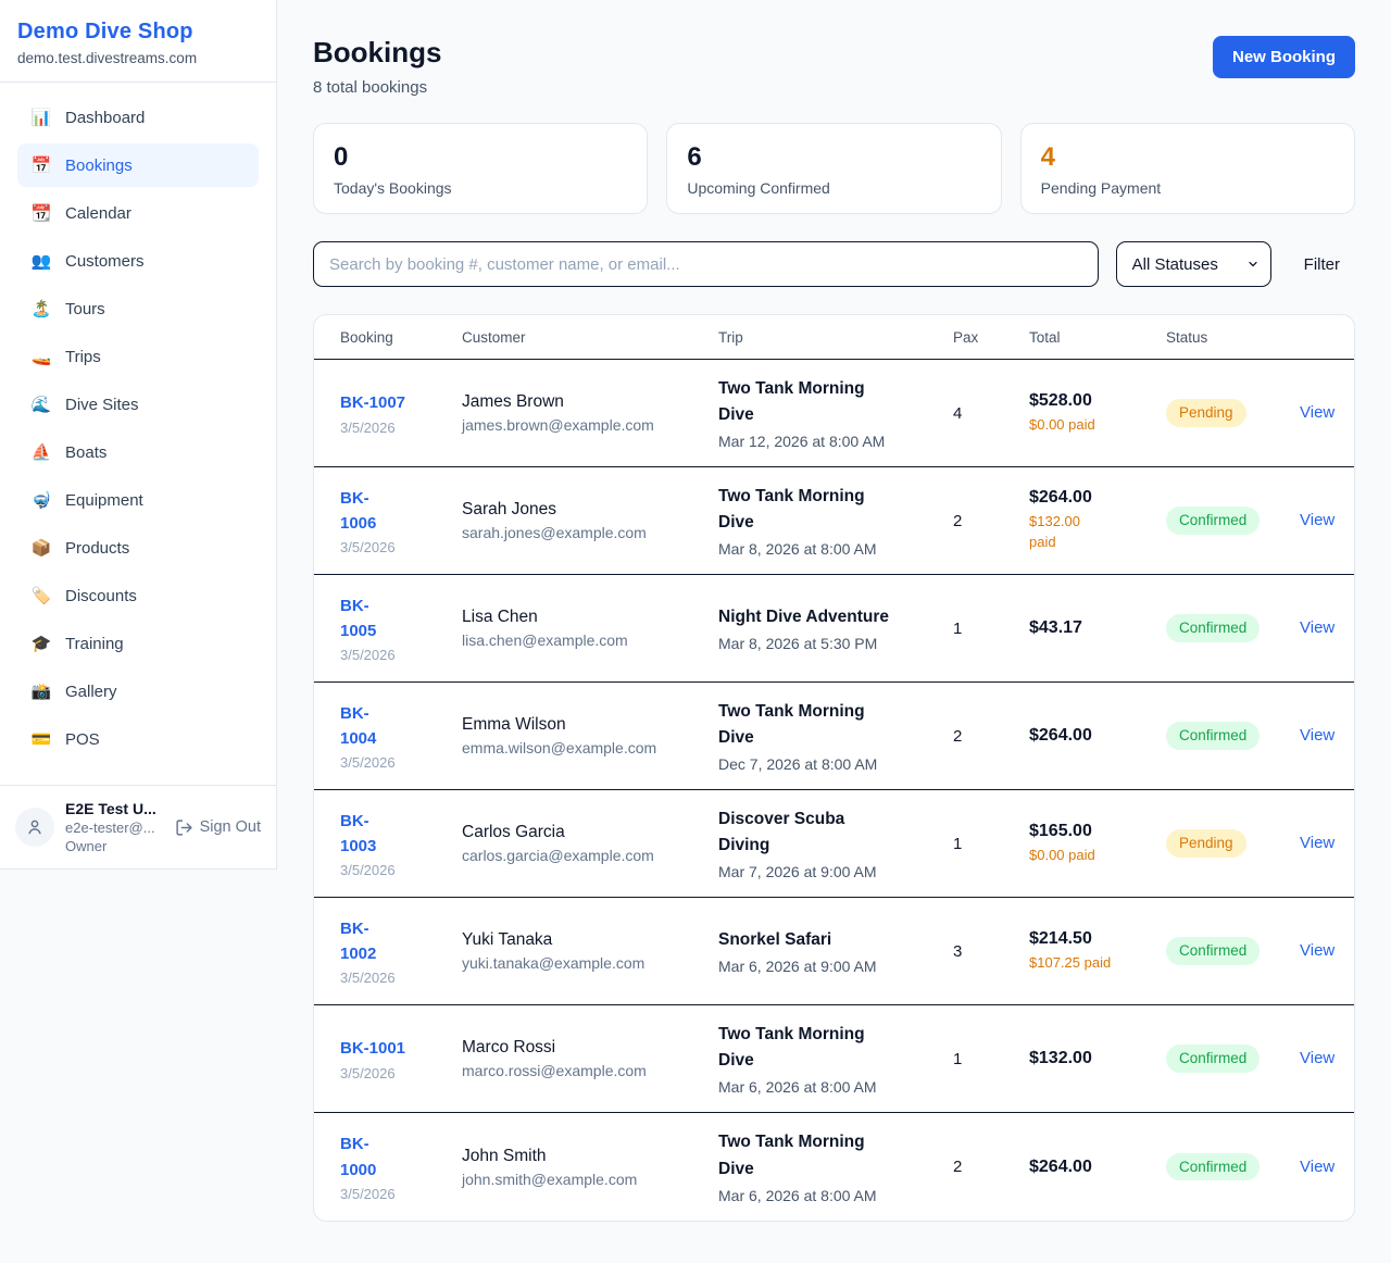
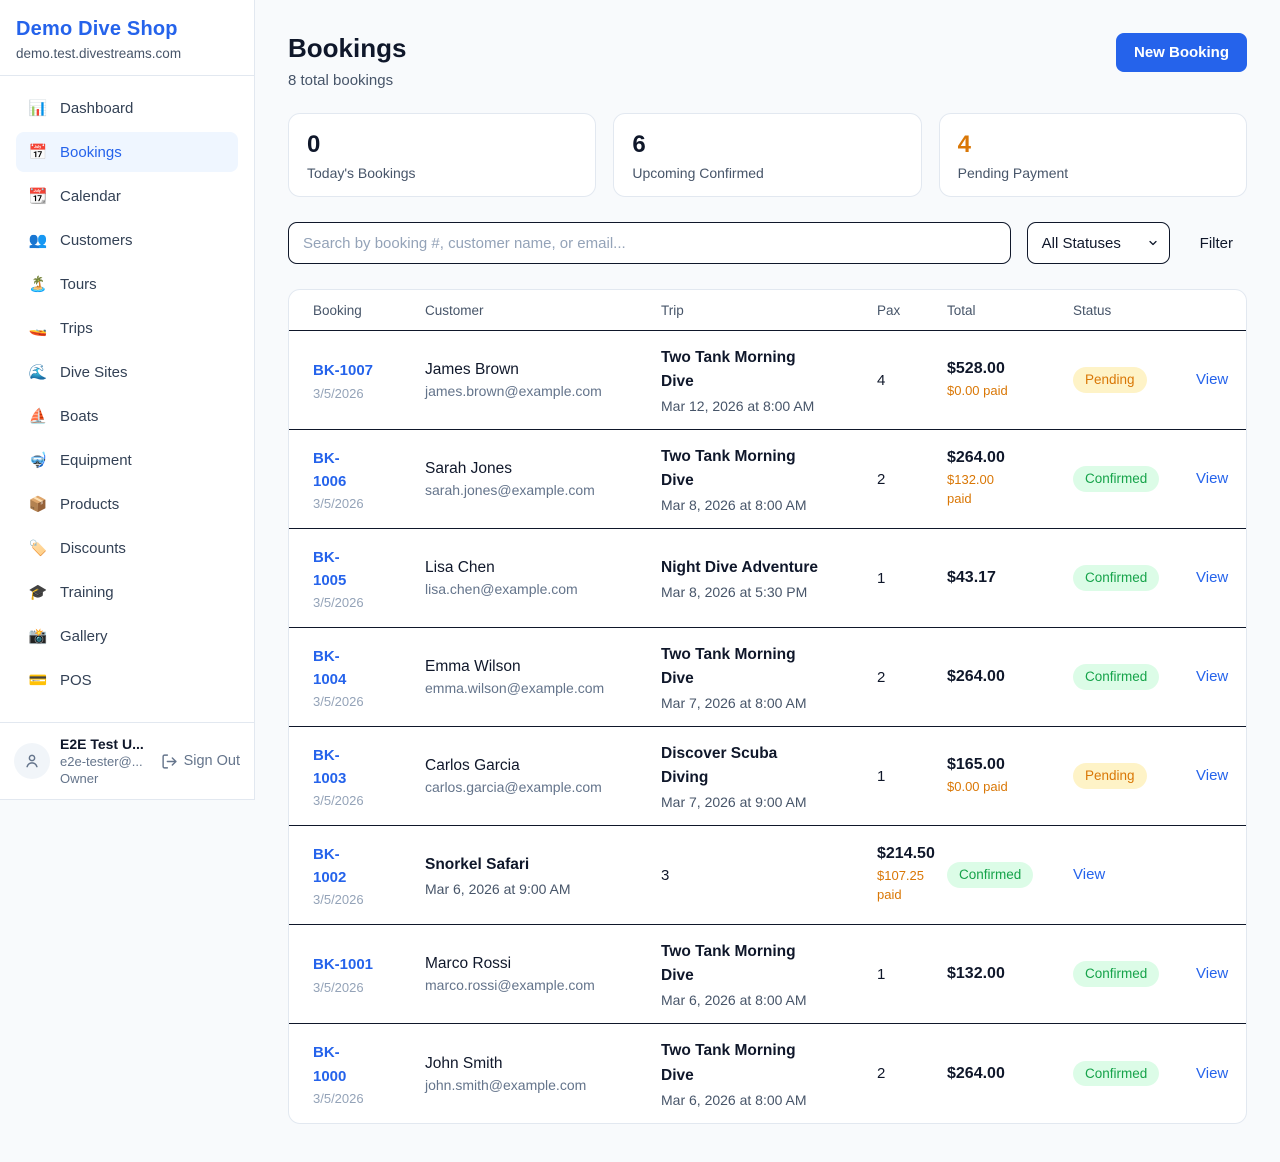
  Demo Dive Shop
  demo.test.divestreams.com
  📊
  Dashboard
  📅
  Bookings
  📆
  Calendar
  👥
  Customers
  🏝️
  Tours
  🚤
  Trips
  🌊
  Dive Sites
  ⛵
  Boats
  🤿
  Equipment
  📦
  Products
  🏷️
  Discounts
  🎓
  Training
  📸
  Gallery
  💳
  POS
  E2E Test U...
  e2e-tester@...
  Owner
  Sign Out
  Bookings
  8 total bookings
  New Booking
  0
  Today's Bookings
  6
  Upcoming Confirmed
  4
  Pending Payment
  Search by booking #, customer name, or email...
  All Statuses
  Filter
  Booking
  Customer
  Trip
  Pax
  Total
  Status
  BK-1007
  3/5/2026
  James Brown
  james.brown@example.com
  Two Tank Morning
  Dive
  Mar 12, 2026 at 8:00 AM
  4
  $528.00
  $0.00 paid
  Pending
  View
  BK-
  1006
  3/5/2026
  Sarah Jones
  sarah.jones@example.com
  Two Tank Morning
  Dive
  Mar 8, 2026 at 8:00 AM
  2
  $264.00
  $132.00
  paid
  Confirmed
  View
  BK-
  1005
  3/5/2026
  Lisa Chen
  lisa.chen@example.com
  Night Dive Adventure
  Mar 8, 2026 at 5:30 PM
  1
  $43.17
  Confirmed
  View
  BK-
  1004
  3/5/2026
  Emma Wilson
  emma.wilson@example.com
  Two Tank Morning
  Dive
- Dec 7, 2026 at 8:00 AM
+ Mar 7, 2026 at 8:00 AM
  2
  $264.00
  Confirmed
  View
  BK-
  1003
  3/5/2026
  Carlos Garcia
  carlos.garcia@example.com
  Discover Scuba
  Diving
  Mar 7, 2026 at 9:00 AM
  1
  $165.00
  $0.00 paid
  Pending
  View
  BK-
  1002
  3/5/2026
- Yuki Tanaka
- yuki.tanaka@example.com
  Snorkel Safari
  Mar 6, 2026 at 9:00 AM
  3
  $214.50
  $107.25 paid
  Confirmed
  View
  BK-1001
  3/5/2026
  Marco Rossi
  marco.rossi@example.com
  Two Tank Morning
  Dive
  Mar 6, 2026 at 8:00 AM
  1
  $132.00
  Confirmed
  View
  BK-
  1000
  3/5/2026
  John Smith
  john.smith@example.com
  Two Tank Morning
  Dive
  Mar 6, 2026 at 8:00 AM
  2
  $264.00
  Confirmed
  View
